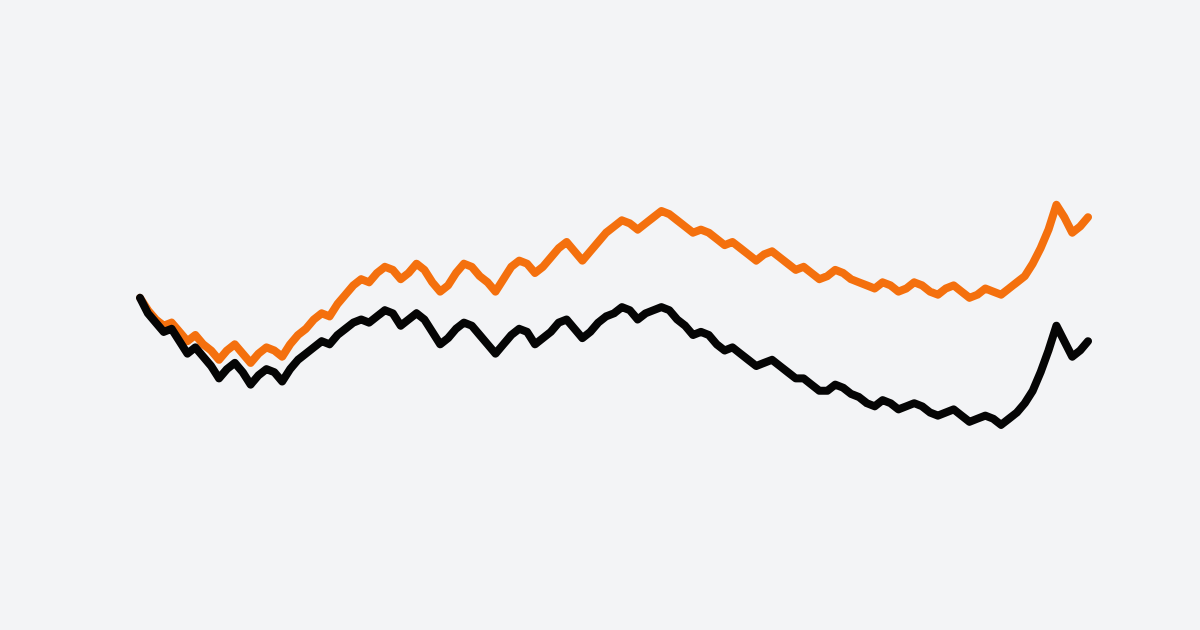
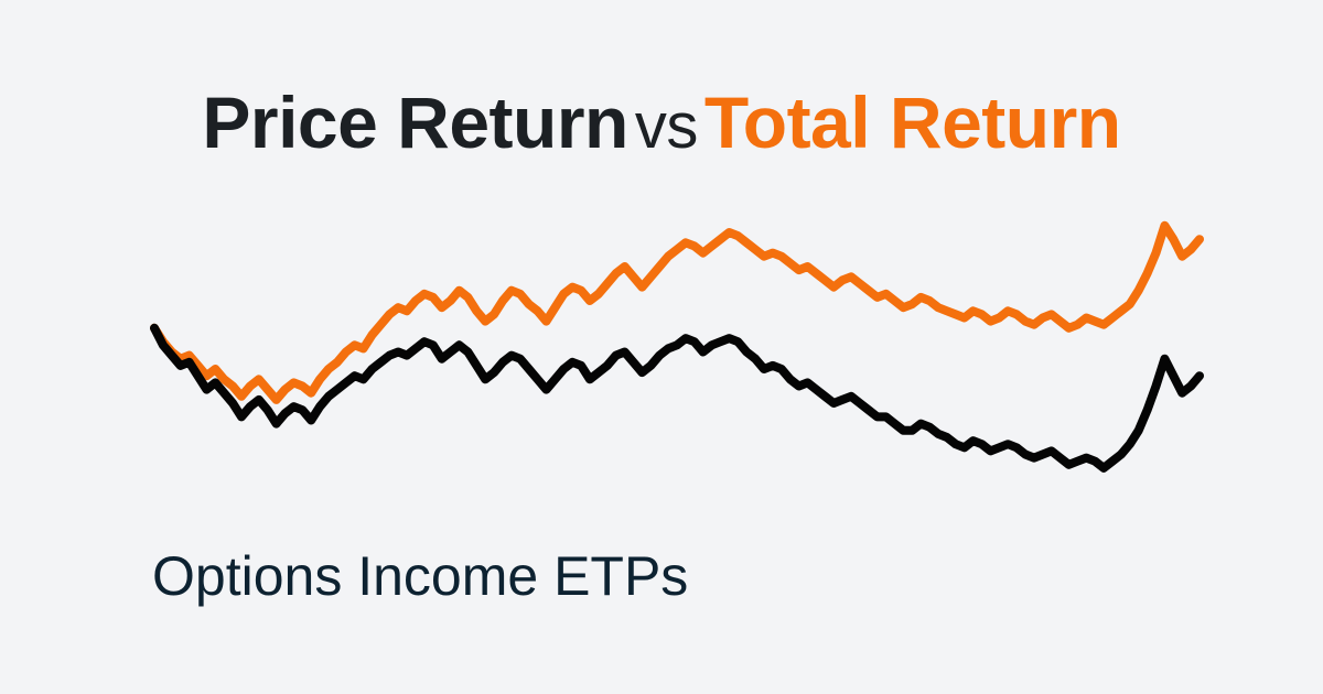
+ Price ReturnvsTotal Return
+ Options Income ETPs
